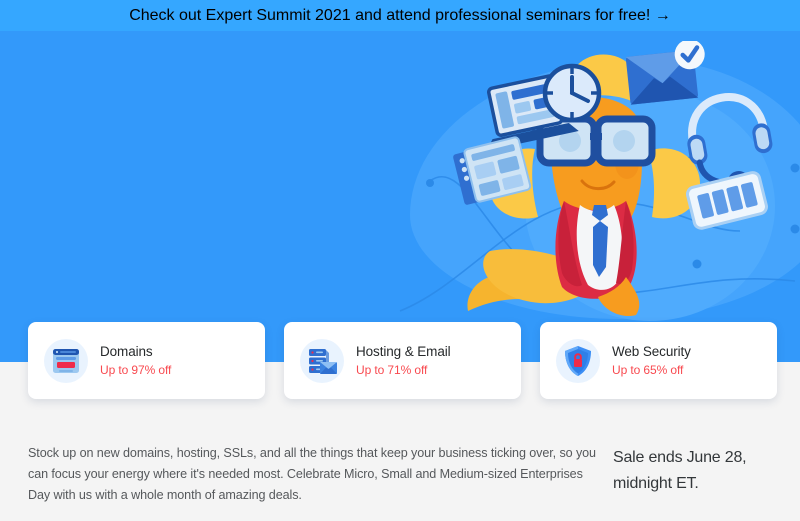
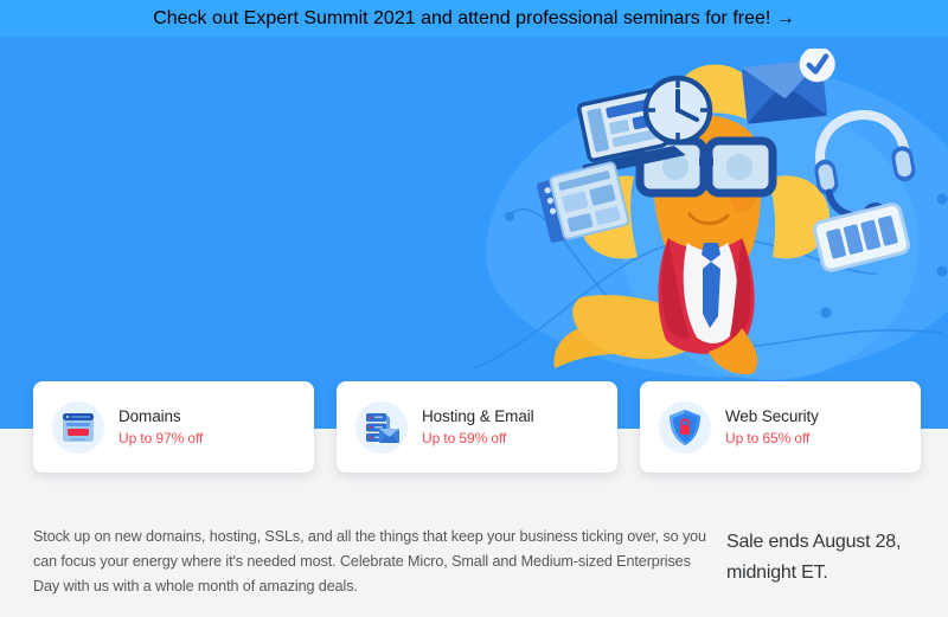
  Check out Expert Summit 2021 and attend professional seminars for free! →
  Domains
  Up to 97% off
  Hosting & Email
- Up to 71% off
+ Up to 59% off
  Web Security
  Up to 65% off
  Stock up on new domains, hosting, SSLs, and all the things that keep your business ticking over, so you can focus your energy where it's needed most. Celebrate Micro, Small and Medium-sized Enterprises Day with us with a whole month of amazing deals.
- Sale ends June 28, midnight ET.
+ Sale ends August 28, midnight ET.
